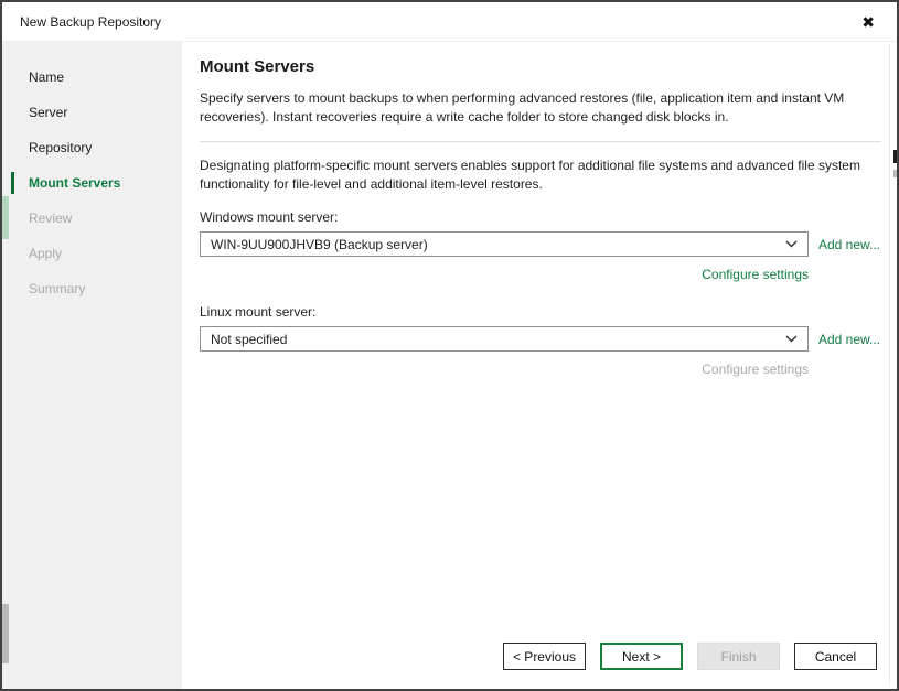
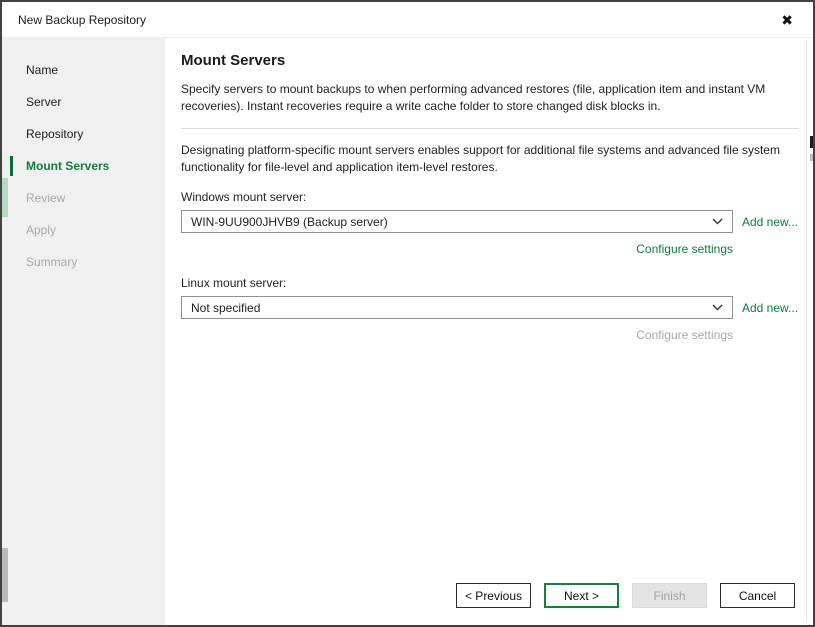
  New Backup Repository
  ✖
  Name
  Server
  Repository
  Mount Servers
  Review
  Apply
  Summary
  Mount Servers
  Specify servers to mount backups to when performing advanced restores (file, application item and instant VM recoveries). Instant recoveries require a write cache folder to store changed disk blocks in.
- Designating platform-specific mount servers enables support for additional file systems and advanced file system functionality for file-level and additional item-level restores.
+ Designating platform-specific mount servers enables support for additional file systems and advanced file system functionality for file-level and application item-level restores.
  Windows mount server:
  WIN-9UU900JHVB9 (Backup server)
  Add new...
  Configure settings
  Linux mount server:
  Not specified
  Add new...
  Configure settings
  < Previous
  Next >
  Finish
  Cancel
